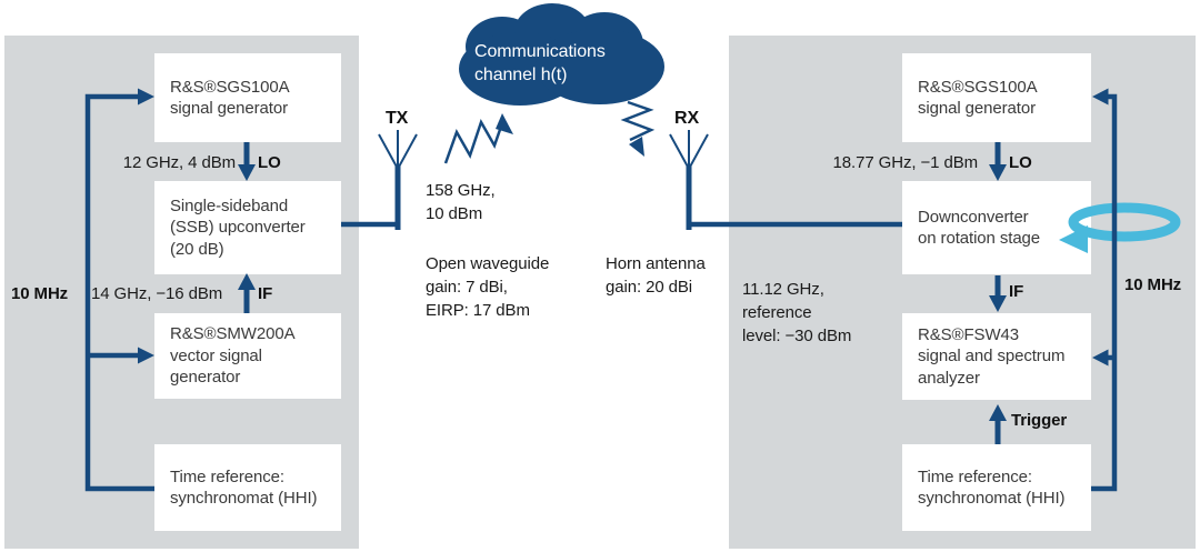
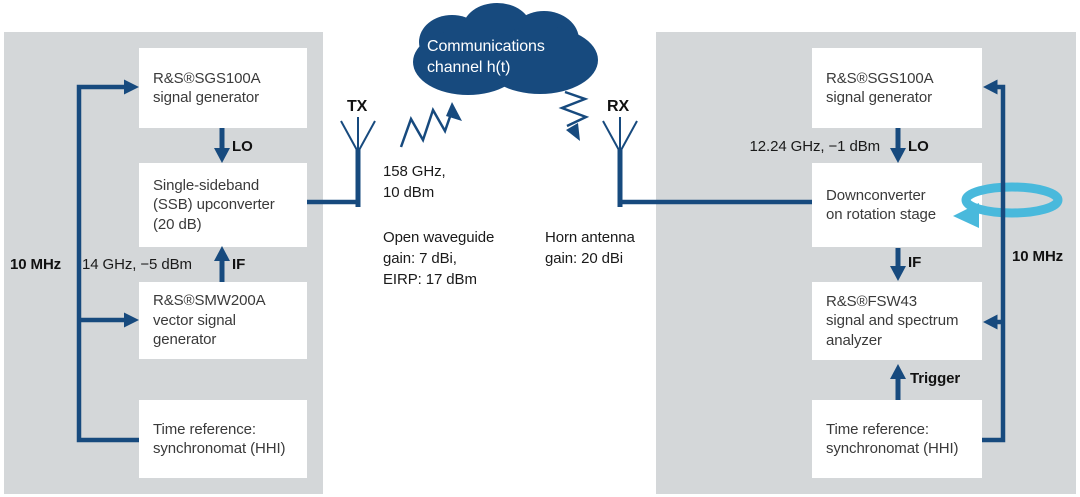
  R&S®SGS100A
  signal generator
  Single-sideband
  (SSB) upconverter
  (20 dB)
  R&S®SMW200A
  vector signal
  generator
  Time reference:
  synchronomat (HHI)
  R&S®SGS100A
  signal generator
  Downconverter
  on rotation stage
  R&S®FSW43
  signal and spectrum
  analyzer
  Time reference:
  synchronomat (HHI)
- 12 GHz, 4 dBm
  LO
- 14 GHz, −16 dBm
+ 14 GHz, −5 dBm
  IF
  10 MHz
  Communications
  channel h(t)
  TX
  RX
  158 GHz,
  10 dBm
  Open waveguide
  gain: 7 dBi,
  EIRP: 17 dBm
  Horn antenna
  gain: 20 dBi
- 18.77 GHz, −1 dBm
+ 12.24 GHz, −1 dBm
  LO
  IF
- 11.12 GHz,
- reference
- level: −30 dBm
  10 MHz
  Trigger
